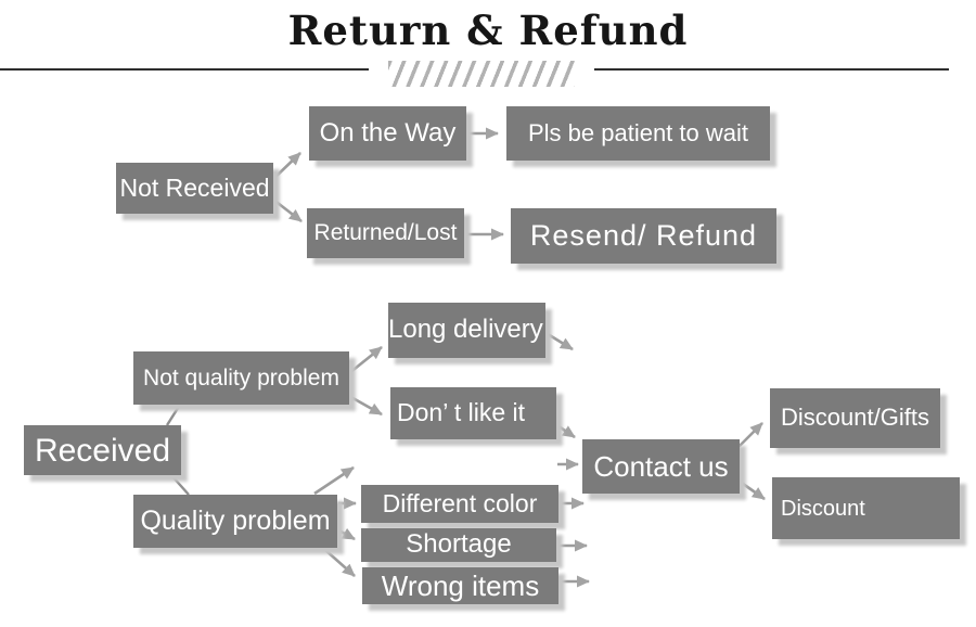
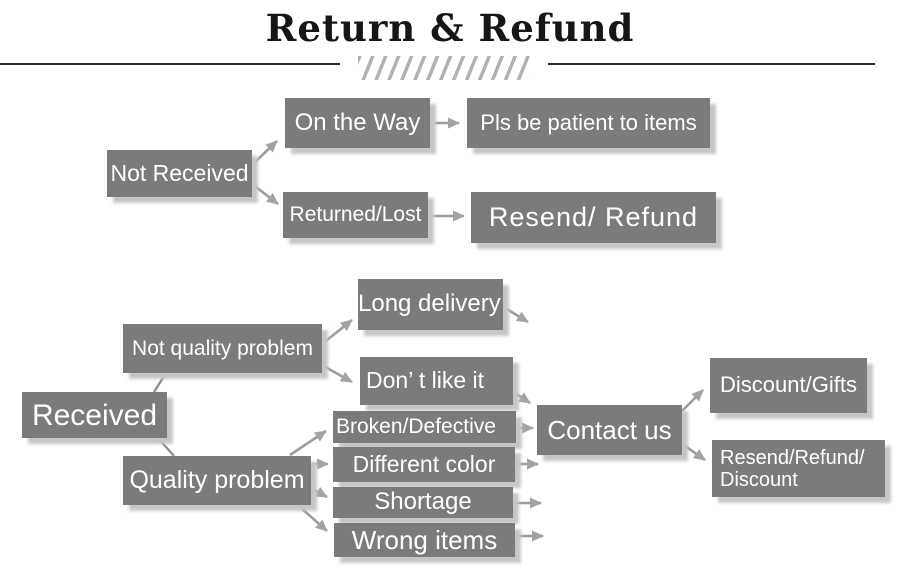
  Return & Refund
  Not Received
  On the Way
- Pls be patient to wait
+ Pls be patient to items
  Returned/Lost
  Resend/ Refund
  Received
  Not quality problem
  Long delivery
  Don’ t like it
  Quality problem
+ Broken/Defective
  Different color
  Shortage
  Wrong items
  Contact us
  Discount/Gifts
+ Resend/Refund/
  Discount
